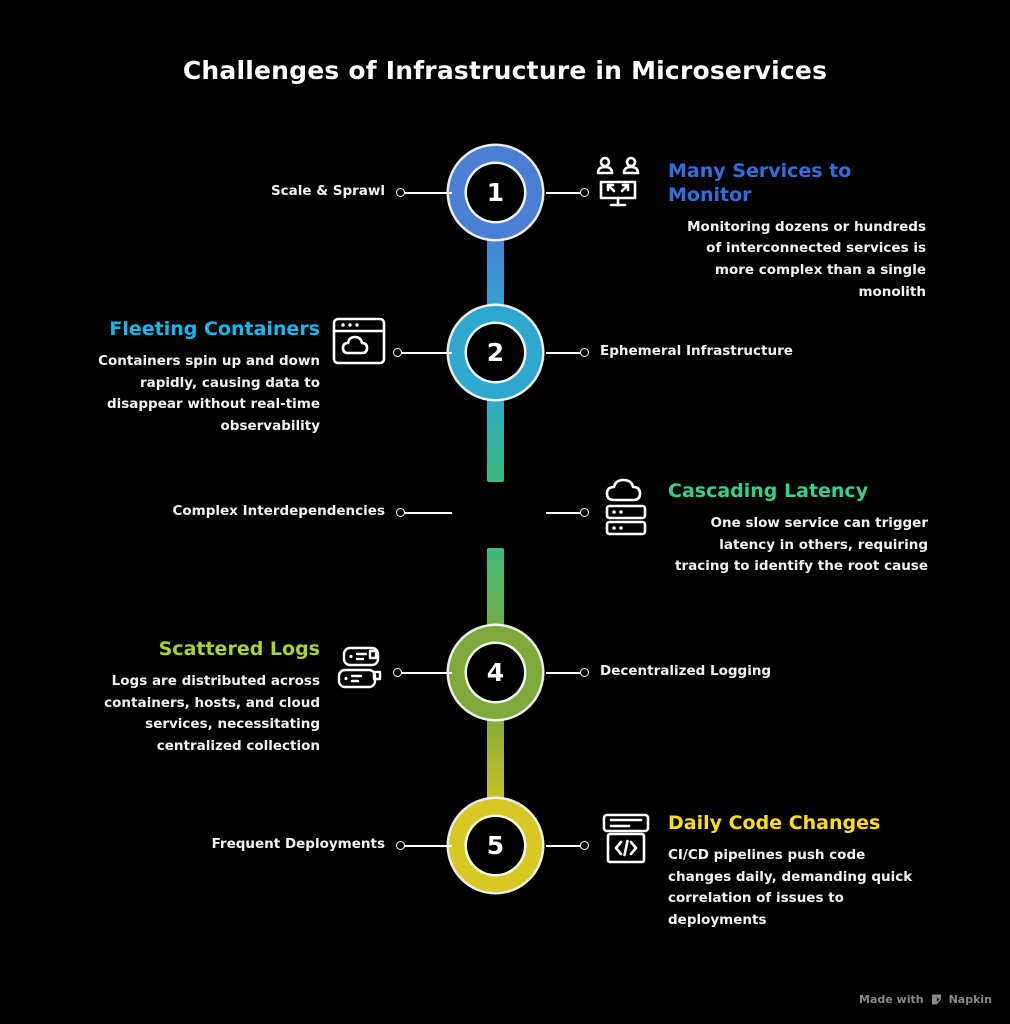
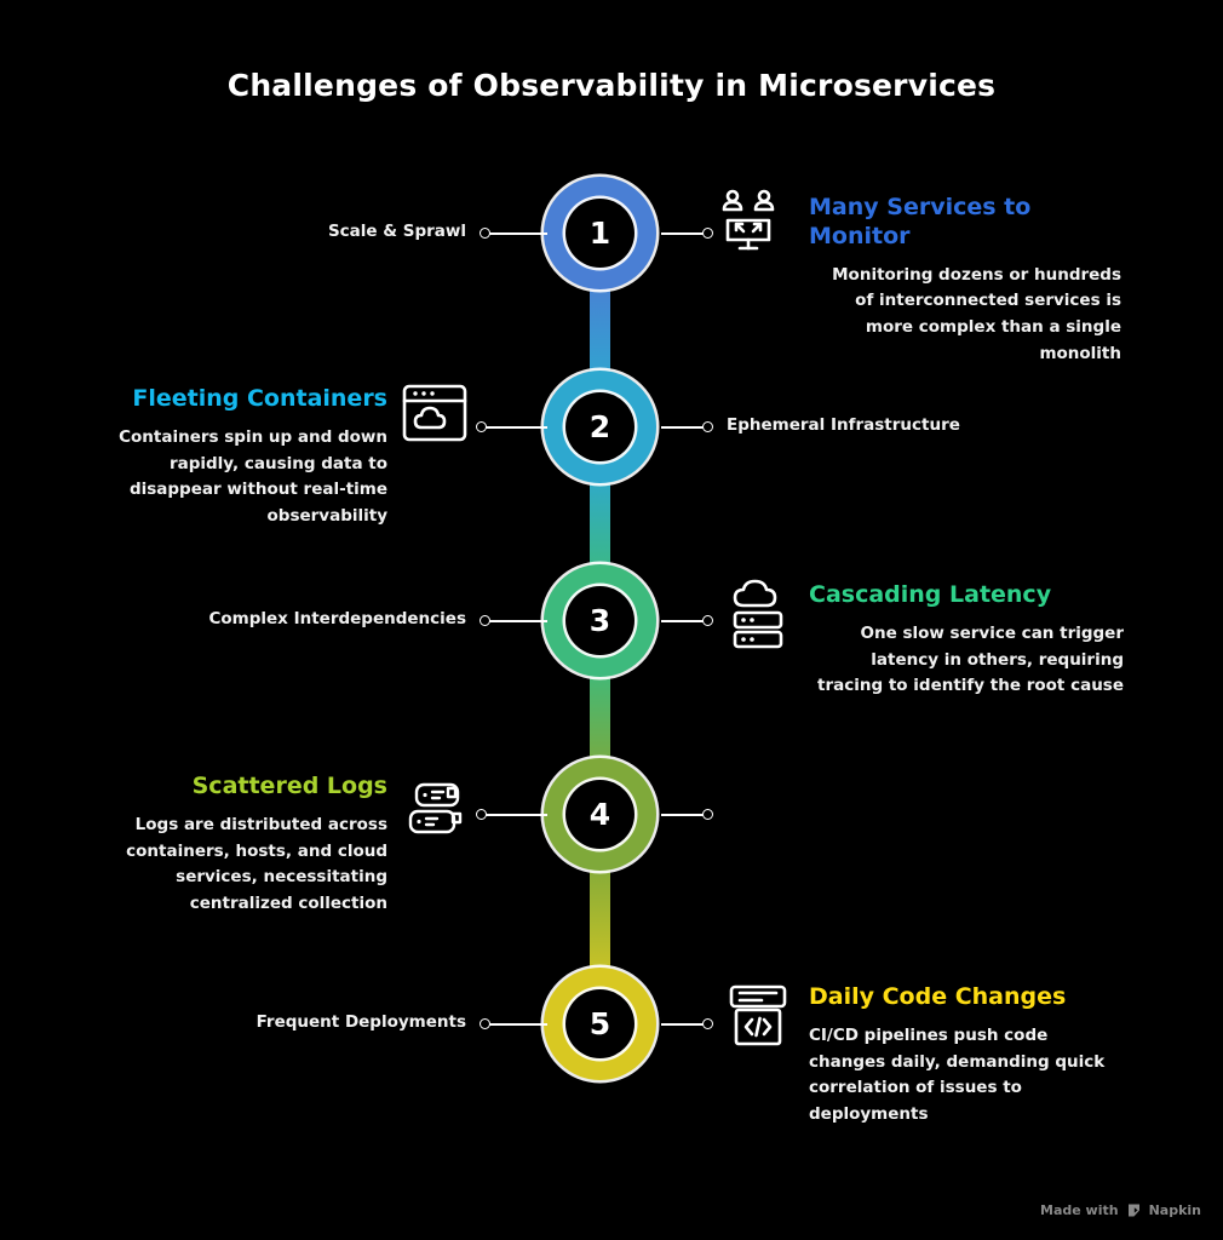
- Challenges of Infrastructure in Microservices
+ Challenges of Observability in Microservices
  1
  Scale & Sprawl
  Many Services to Monitor
  Monitoring dozens or hundreds of interconnected services is more complex than a single monolith
  2
  Ephemeral Infrastructure
  Fleeting Containers
  Containers spin up and down rapidly, causing data to disappear without real-time observability
+ 3
  Complex Interdependencies
  Cascading Latency
  One slow service can trigger latency in others, requiring tracing to identify the root cause
  4
- Decentralized Logging
  Scattered Logs
  Logs are distributed across containers, hosts, and cloud services, necessitating centralized collection
  5
  Frequent Deployments
  Daily Code Changes
  CI/CD pipelines push code changes daily, demanding quick correlation of issues to deployments
  Made with
  Napkin
